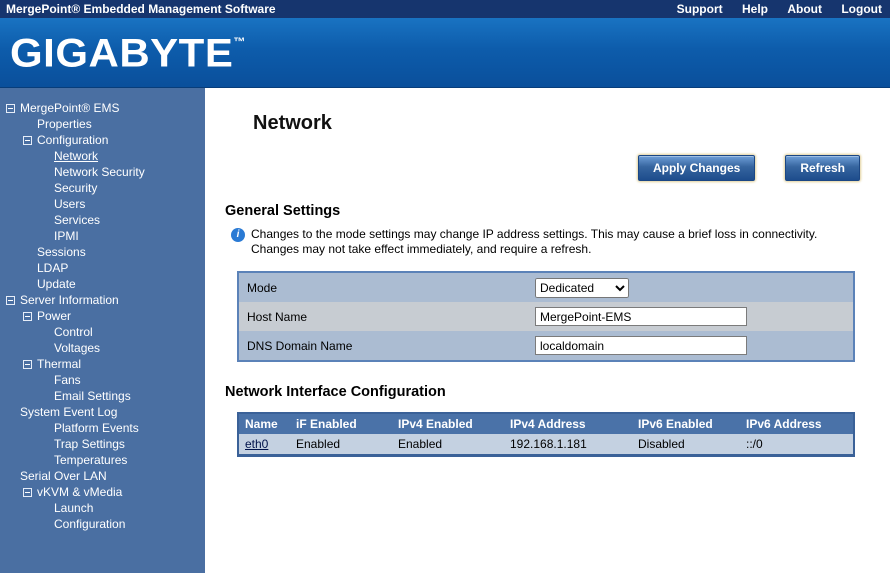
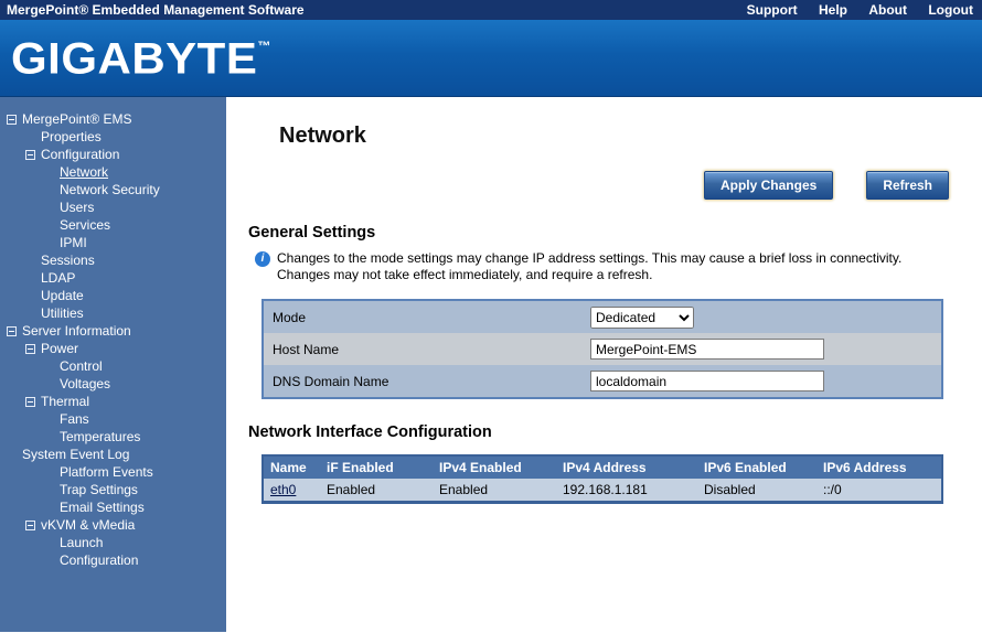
  MergePoint® Embedded Management Software
  Support Help About Logout
  GIGABYTE™
  MergePoint® EMS
  Properties
  Configuration
  Network
  Network Security
- Security
  Users
  Services
  IPMI
  Sessions
  LDAP
  Update
+ Utilities
  Server Information
  Power
  Control
  Voltages
  Thermal
  Fans
- Email Settings
+ Temperatures
  System Event Log
  Platform Events
  Trap Settings
- Temperatures
+ Email Settings
- Serial Over LAN
  vKVM & vMedia
  Launch
  Configuration
  Network
  Apply Changes
  Refresh
  General Settings
  i
  Changes to the mode settings may change IP address settings. This may cause a brief loss in connectivity. Changes may not take effect immediately, and require a refresh.
  Mode
  Dedicated
  Host Name
  MergePoint-EMS
  DNS Domain Name
  localdomain
  Network Interface Configuration
  Name	iF Enabled	IPv4 Enabled	IPv4 Address	IPv6 Enabled	IPv6 Address
  eth0	Enabled	Enabled	192.168.1.181	Disabled	::/0
